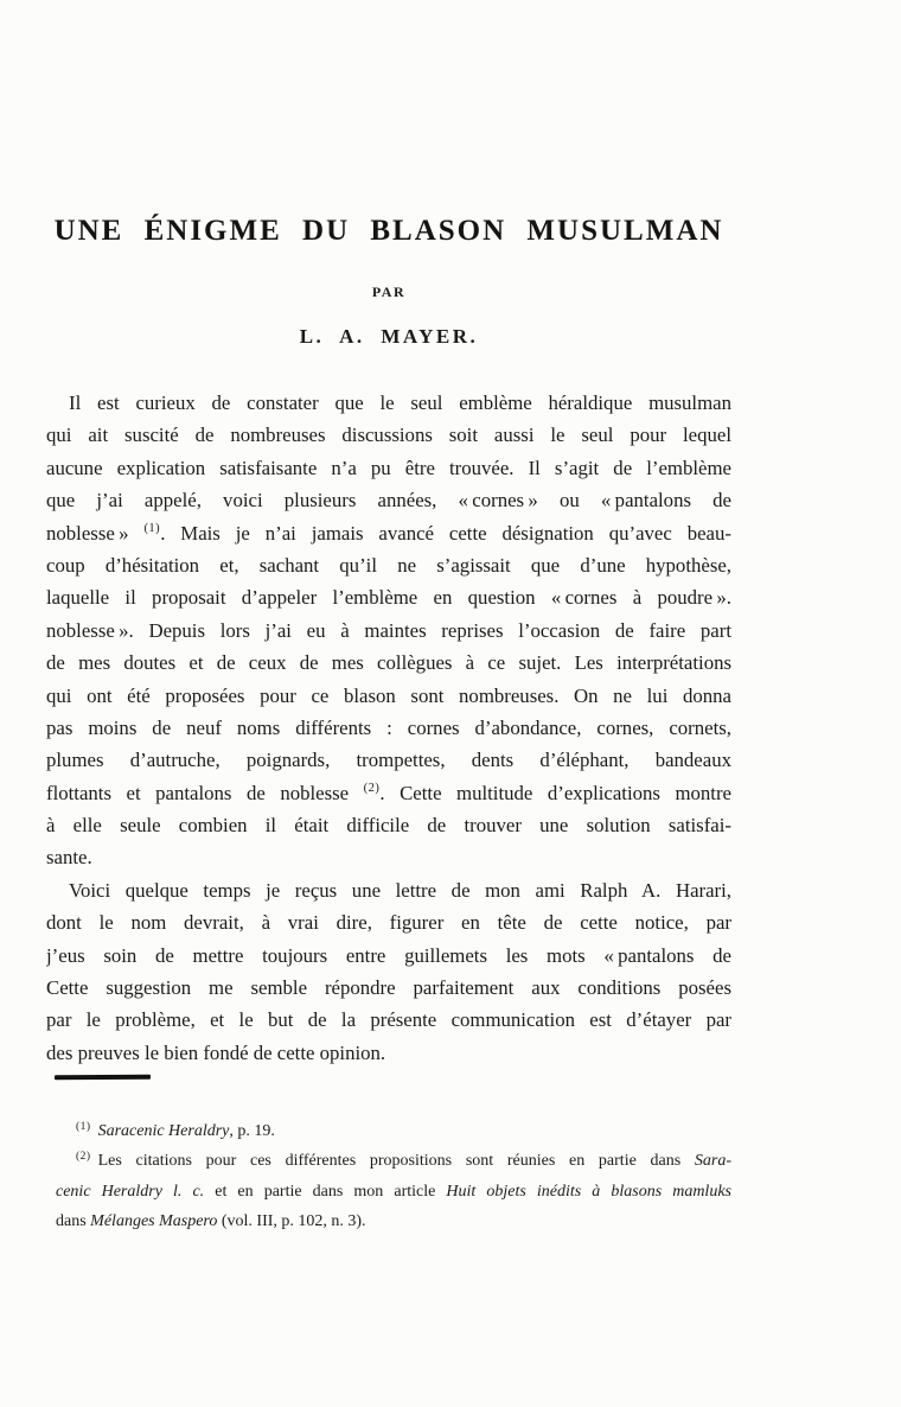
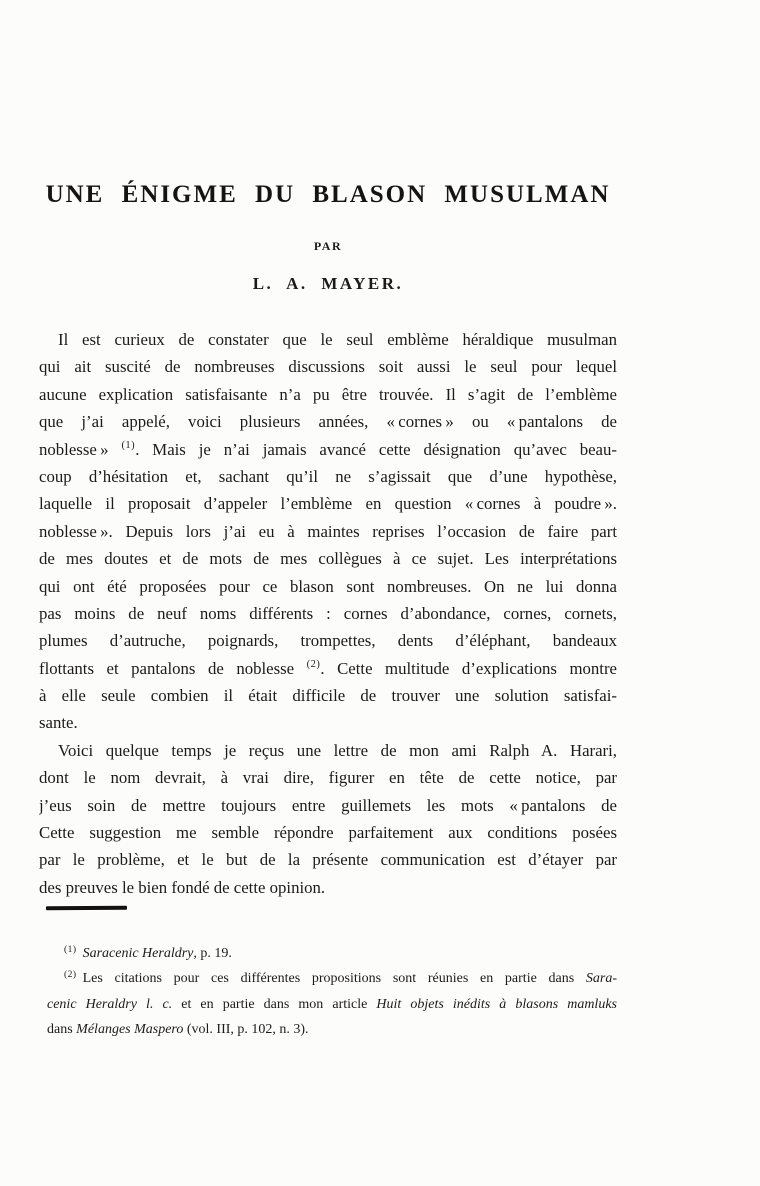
  UNE ÉNIGME DU BLASON MUSULMAN
  PAR
  L. A. MAYER.
  Il est curieux de constater que le seul emblème héraldique musulman
  qui ait suscité de nombreuses discussions soit aussi le seul pour lequel
  aucune explication satisfaisante n’a pu être trouvée. Il s’agit de l’emblème
  que j’ai appelé, voici plusieurs années, « cornes » ou « pantalons de
  noblesse » (1). Mais je n’ai jamais avancé cette désignation qu’avec beau-
  coup d’hésitation et, sachant qu’il ne s’agissait que d’une hypothèse,
  laquelle il proposait d’appeler l’emblème en question « cornes à poudre ».
  noblesse ». Depuis lors j’ai eu à maintes reprises l’occasion de faire part
- de mes doutes et de ceux de mes collègues à ce sujet. Les interprétations
+ de mes doutes et de mots de mes collègues à ce sujet. Les interprétations
  qui ont été proposées pour ce blason sont nombreuses. On ne lui donna
  pas moins de neuf noms différents : cornes d’abondance, cornes, cornets,
  plumes d’autruche, poignards, trompettes, dents d’éléphant, bandeaux
  flottants et pantalons de noblesse (2). Cette multitude d’explications montre
  à elle seule combien il était difficile de trouver une solution satisfai-
  sante.
  Voici quelque temps je reçus une lettre de mon ami Ralph A. Harari,
  dont le nom devrait, à vrai dire, figurer en tête de cette notice, par
  j’eus soin de mettre toujours entre guillemets les mots « pantalons de
  Cette suggestion me semble répondre parfaitement aux conditions posées
  par le problème, et le but de la présente communication est d’étayer par
  des preuves le bien fondé de cette opinion.
  (1) Saracenic Heraldry, p. 19.
  (2) Les citations pour ces différentes propositions sont réunies en partie dans Sara-
  cenic Heraldry l. c. et en partie dans mon article Huit objets inédits à blasons mamluks
  dans Mélanges Maspero (vol. III, p. 102, n. 3).
